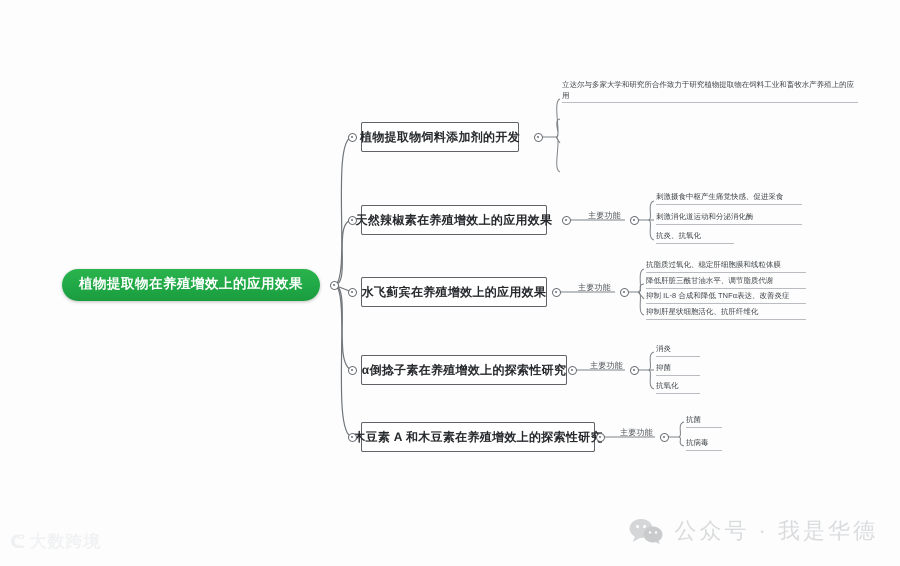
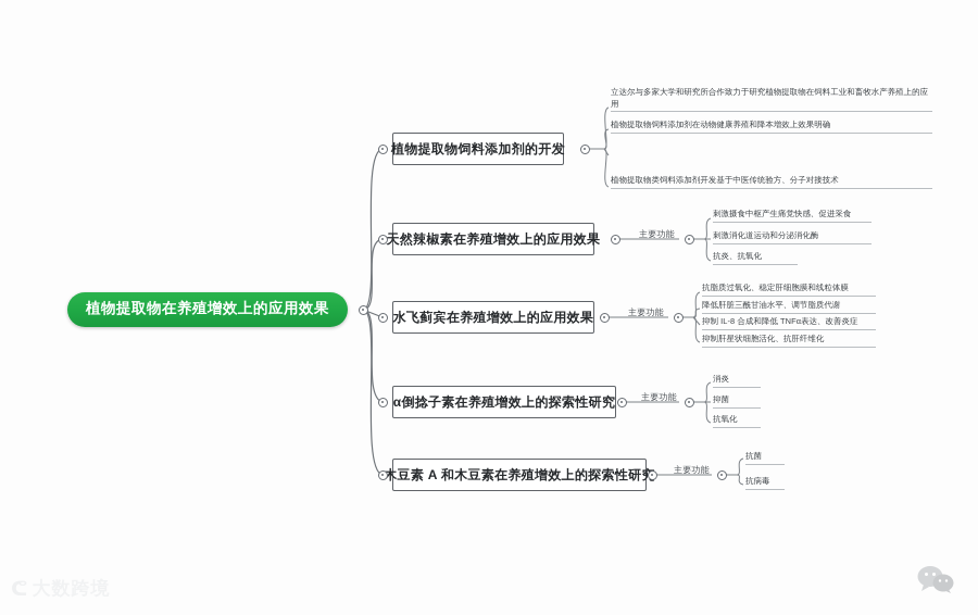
  植物提取物在养殖增效上的应用效果
  植物提取物饲料添加剂的开发
  立达尔与多家大学和研究所合作致力于研究植物提取物在饲料工业和畜牧水产养殖上的应用
+ 植物提取物饲料添加剂在动物健康养殖和降本增效上效果明确
+ 植物提取物类饲料添加剂开发基于中医传统验方、分子对接技术
  天然辣椒素在养殖增效上的应用效果
  主要功能
  刺激摄食中枢产生痛觉快感、促进采食
  刺激消化道运动和分泌消化酶
  抗炎、抗氧化
  水飞蓟宾在养殖增效上的应用效果
  主要功能
  抗脂质过氧化、稳定肝细胞膜和线粒体膜
  降低肝脏三酰甘油水平、调节脂质代谢
  抑制 IL-8 合成和降低 TNFα表达、改善炎症
  抑制肝星状细胞活化、抗肝纤维化
  α倒捻子素在养殖增效上的探索性研究
  主要功能
  消炎
  抑菌
  抗氧化
  木豆素 A 和木豆素在养殖增效上的探索性研
  主要功能
  抗菌
  抗病毒
- 公众号 · 我是华德
